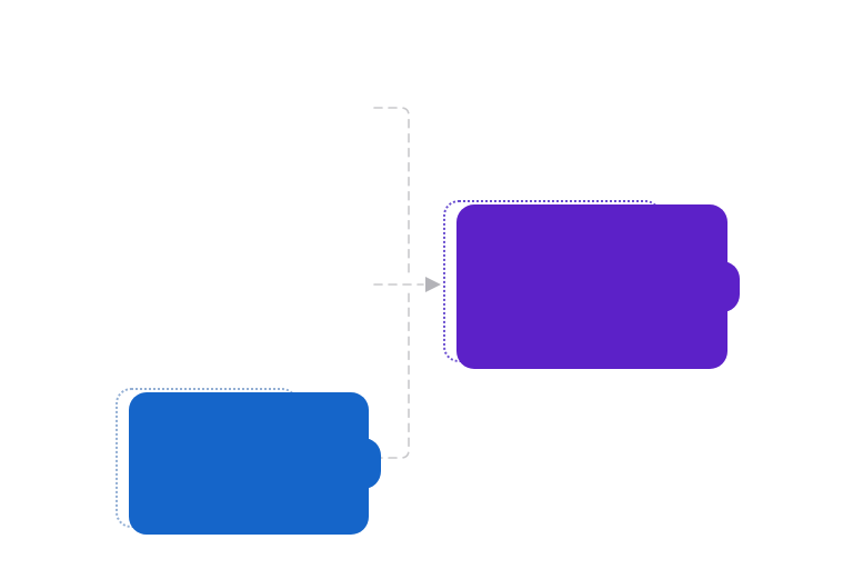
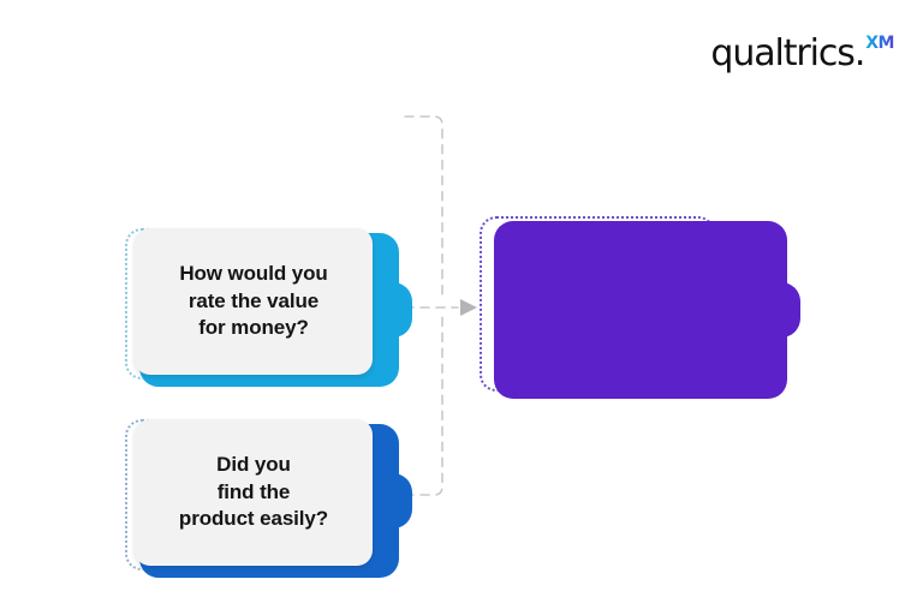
+ How would you
+ rate the value
+ for money?
+ Did you
+ find the
+ product easily?
+ qualtrics.
+ XM
